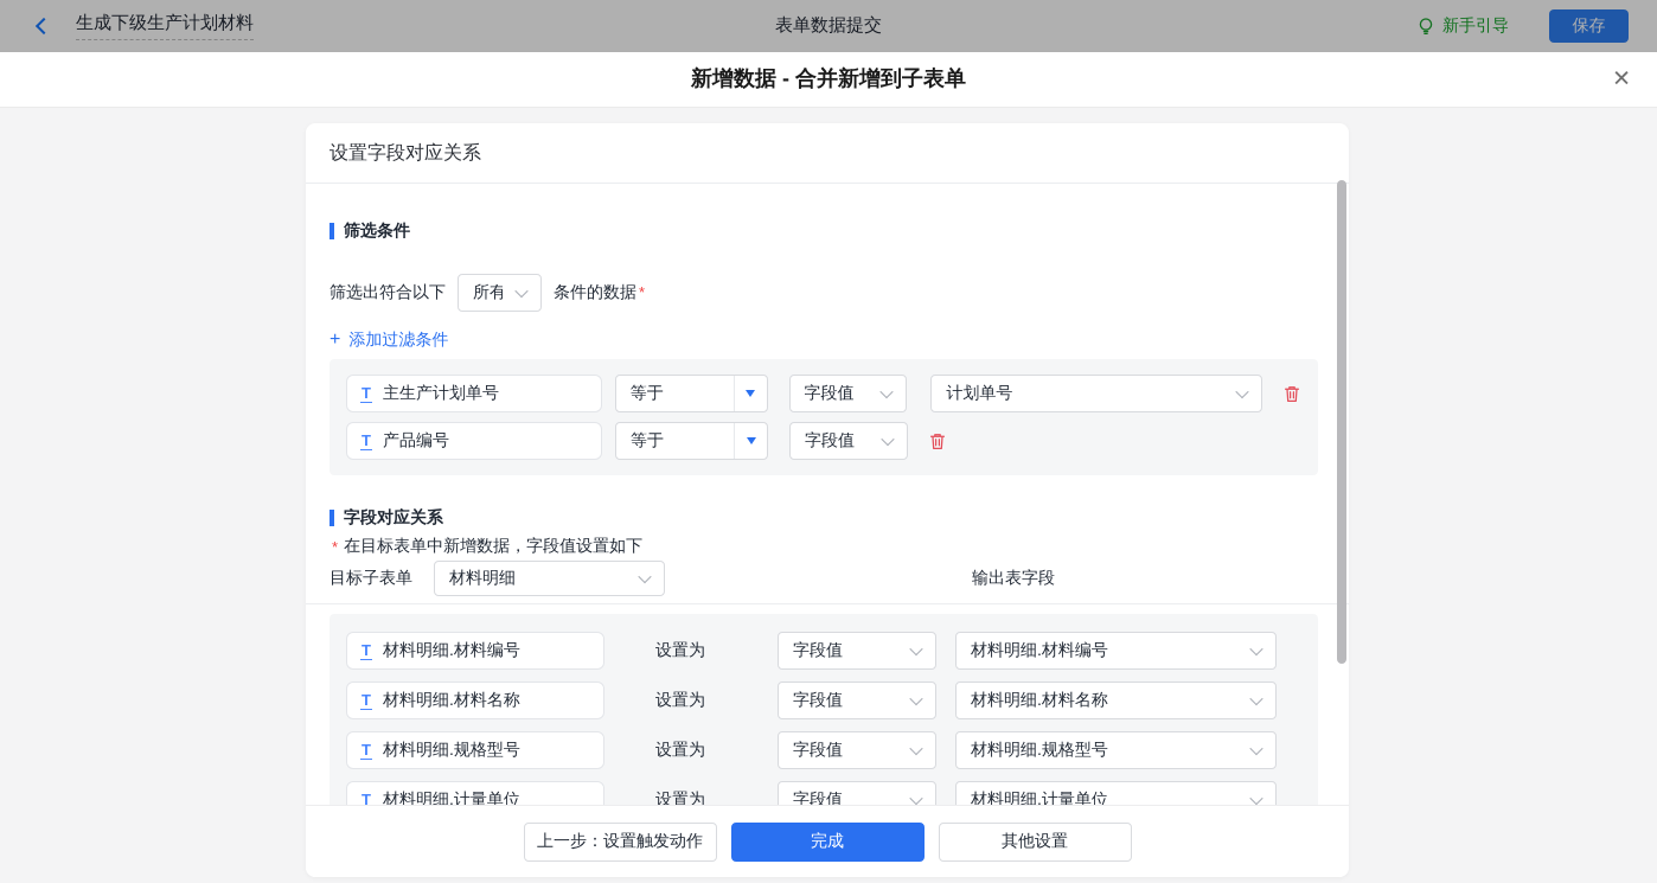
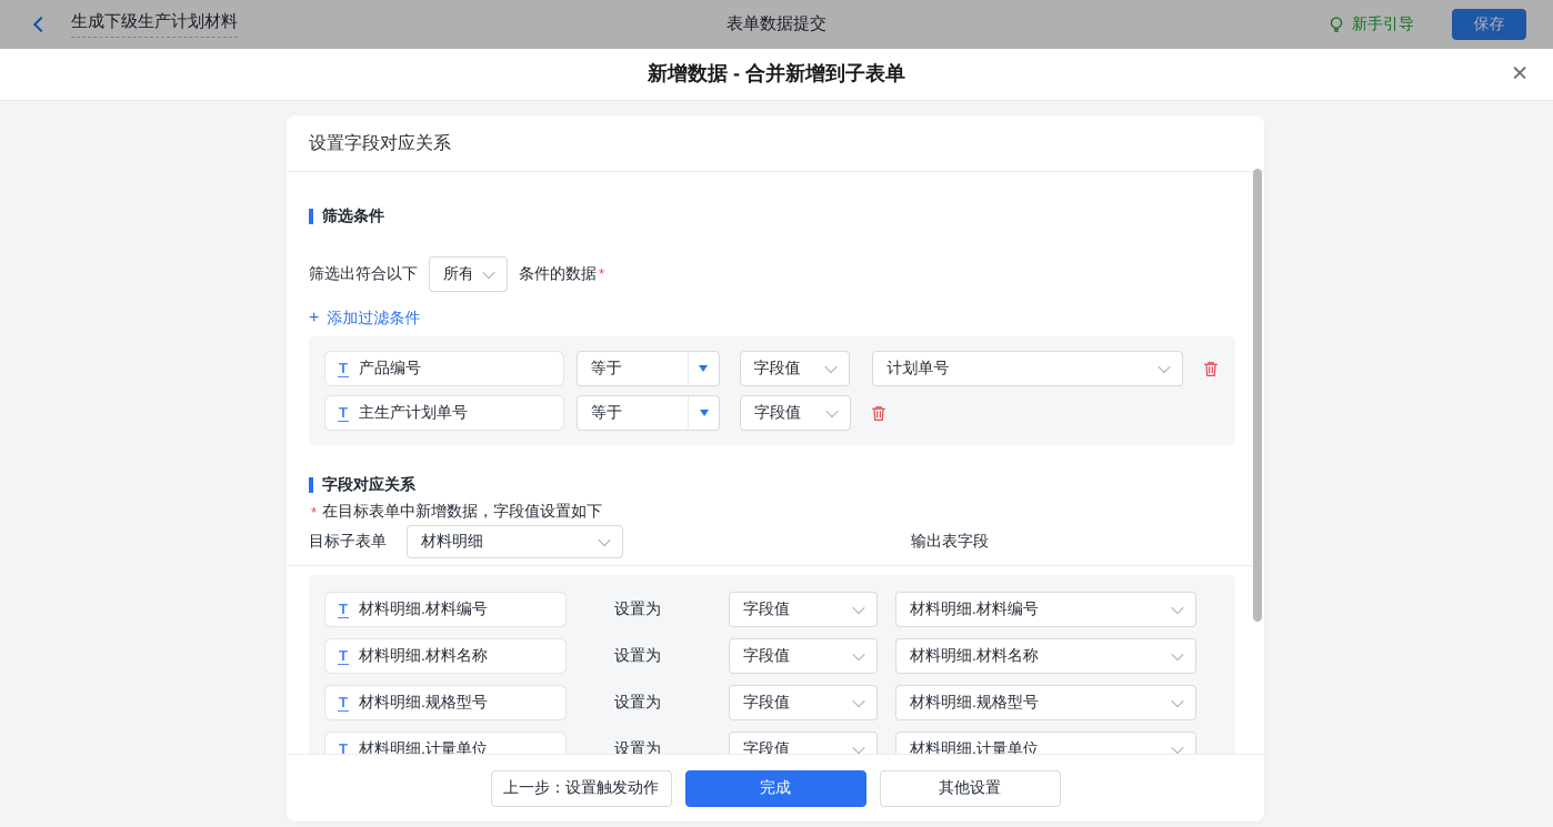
  生成下级生产计划材料
  表单数据提交
  新手引导
  保存
  新增数据 - 合并新增到子表单
  ✕
  设置字段对应关系
  筛选条件
  筛选出符合以下
  所有
  条件的数据 *
  +
  添加过滤条件
  T
- 主生产计划单号
+ 产品编号
  等于
  字段值
  计划单号
  T
- 产品编号
+ 主生产计划单号
  等于
  字段值
  字段对应关系
  *
  在目标表单中新增数据，字段值设置如下
  目标子表单
  材料明细
  输出表字段
  T
  材料明细.材料编号
  设置为
  字段值
  材料明细.材料编号
  T
  材料明细.材料名称
  设置为
  字段值
  材料明细.材料名称
  T
  材料明细.规格型号
  设置为
  字段值
  材料明细.规格型号
  T
  材料明细.计量单位
  设置为
  字段值
  材料明细.计量单位
  上一步：设置触发动作
  完成
  其他设置
